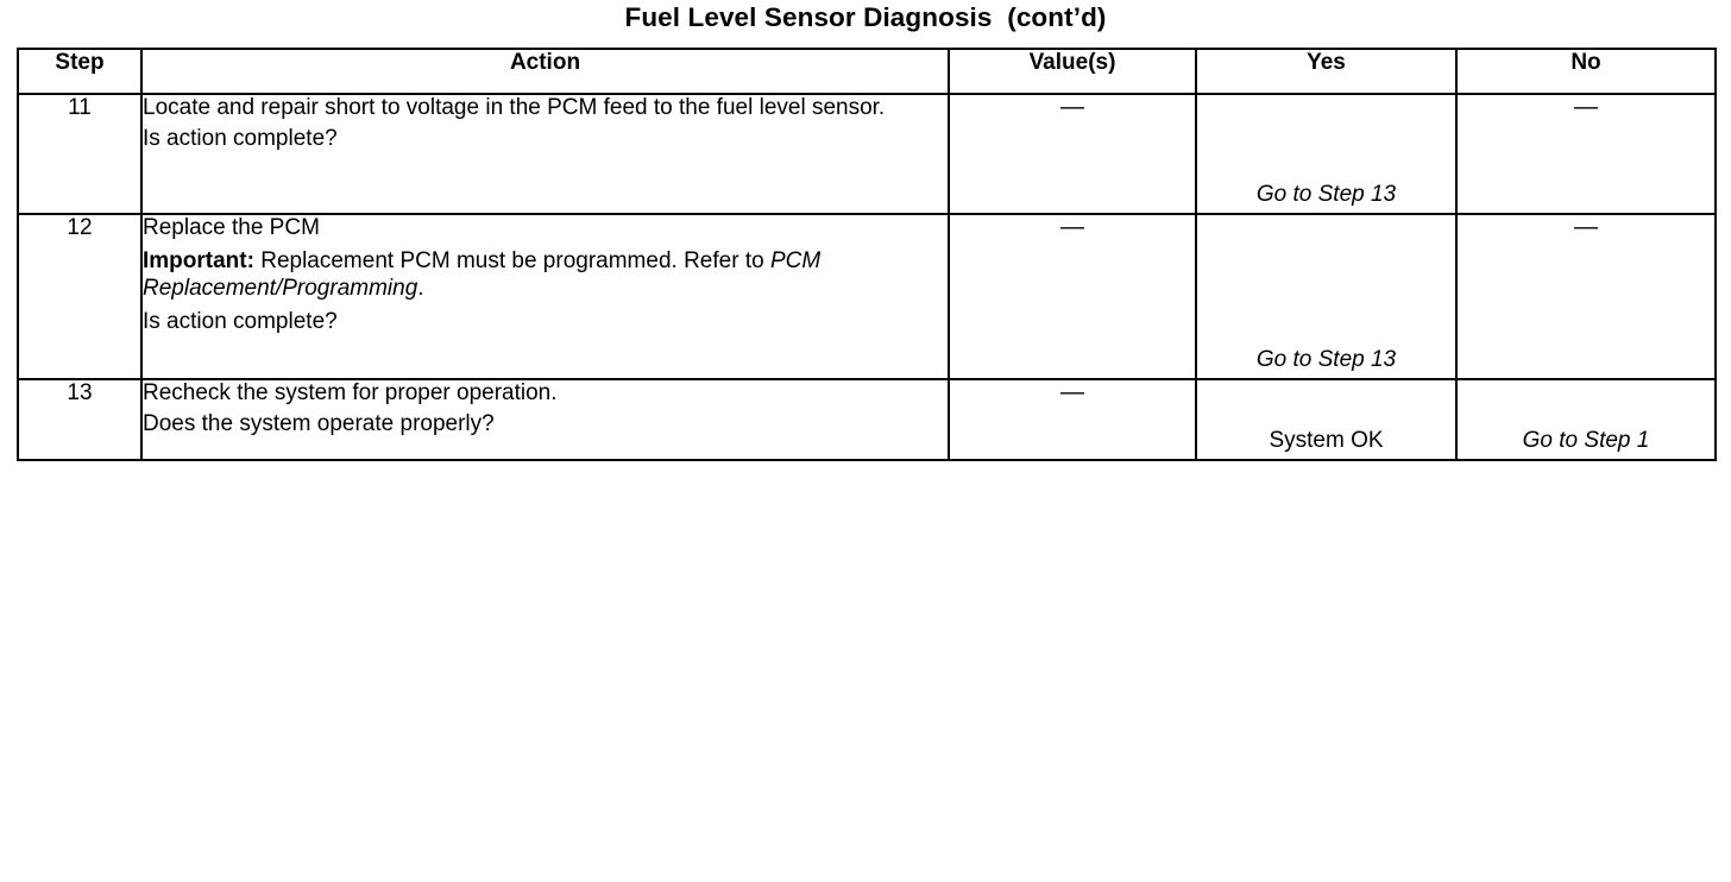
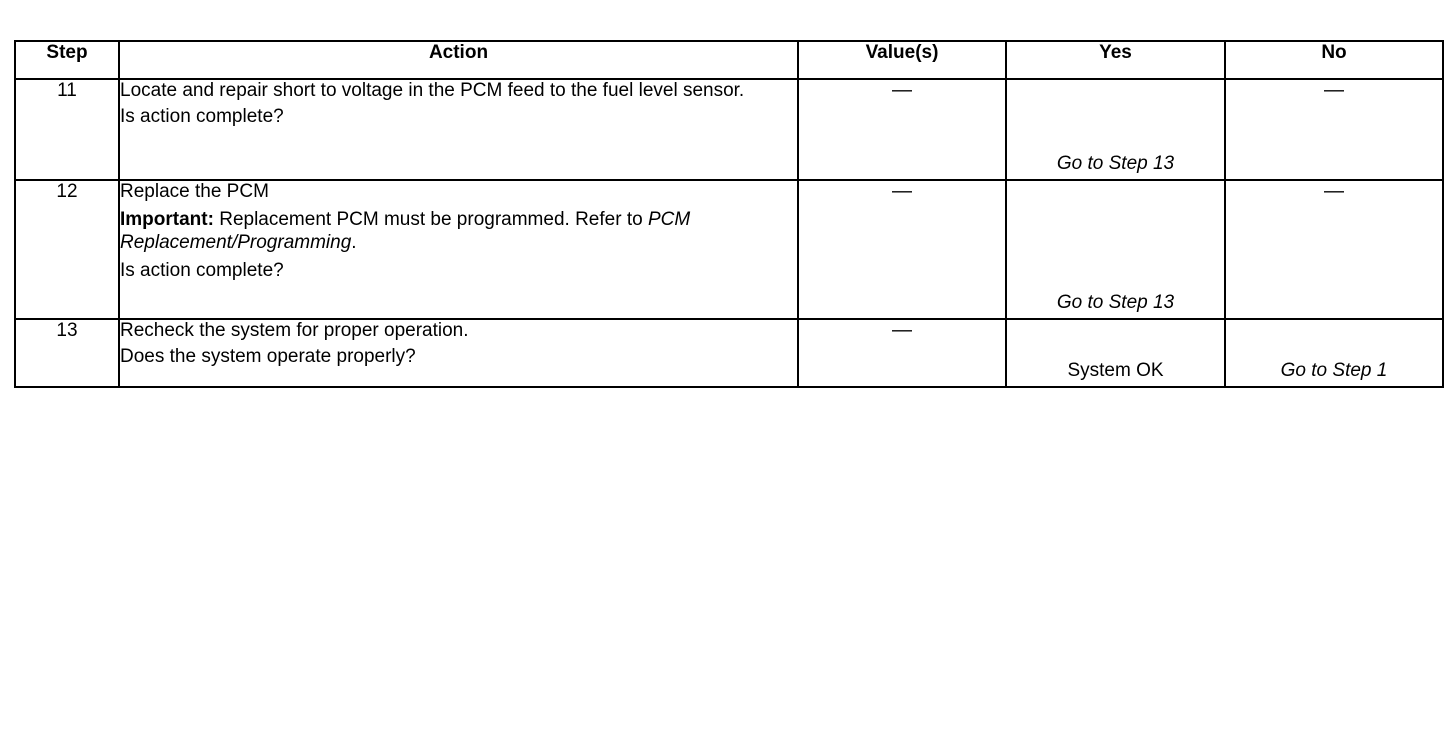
- Fuel Level Sensor Diagnosis (cont’d)
  Step	Action	Value(s)	Yes	No
  11	Locate and repair short to voltage in the PCM feed to the fuel level sensor. Is action complete?	—	Go to Step 13	—
  12	Replace the PCM Important: Replacement PCM must be programmed. Refer to PCM Replacement/Programming. Is action complete?	—	Go to Step 13	—
  13	Recheck the system for proper operation. Does the system operate properly?	—	System OK	Go to Step 1
